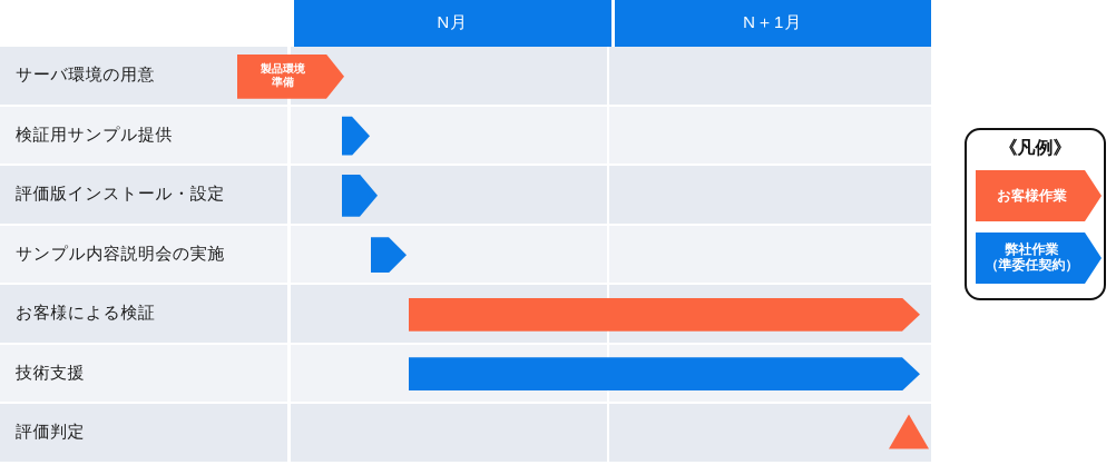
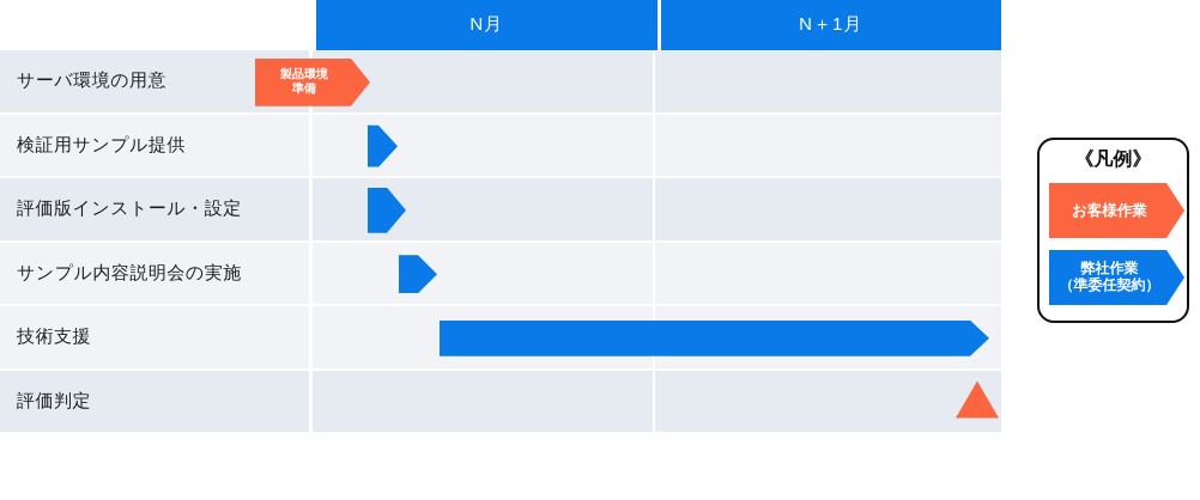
  N月
  N＋1月
  サーバ環境の用意
  製品環境
  準備
  検証用サンプル提供
  評価版インストール・設定
  サンプル内容説明会の実施
- お客様による検証
  技術支援
  評価判定
  《凡例》
  お客様作業
  弊社作業
  （準委任契約）
